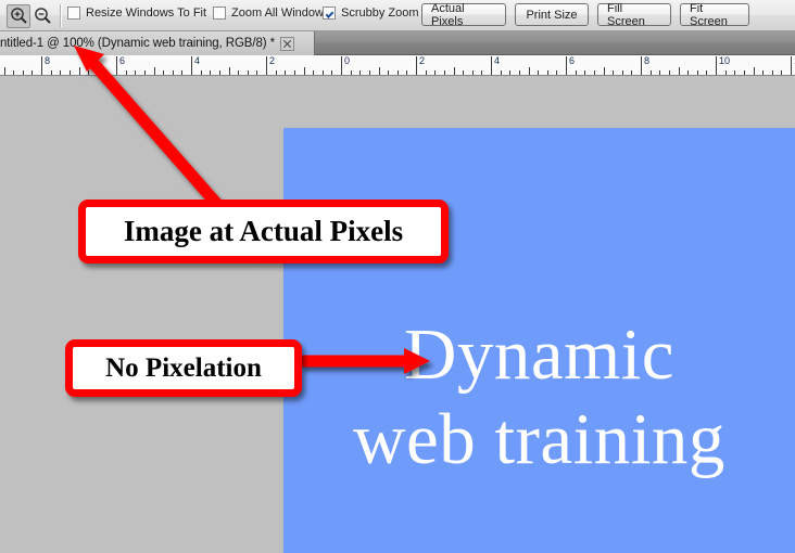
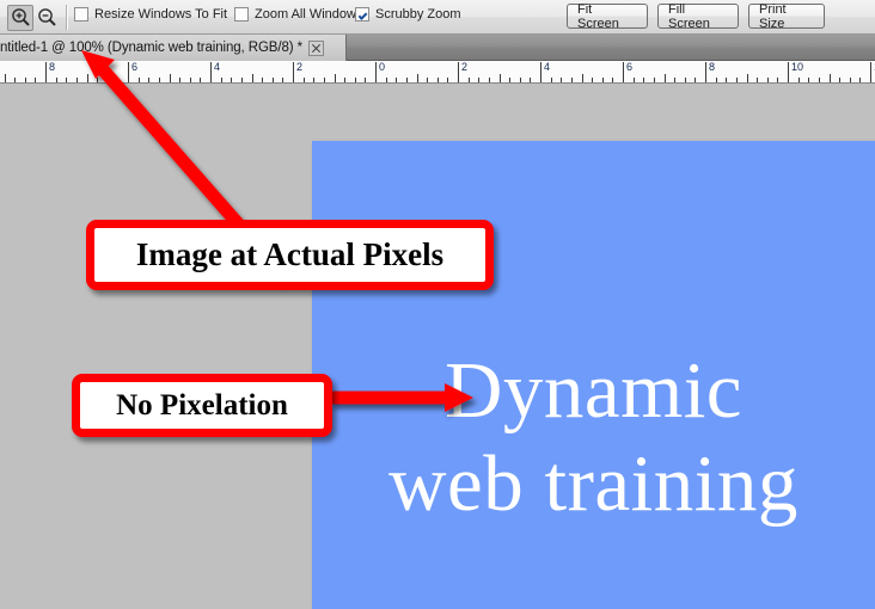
  Resize Windows To Fit
  Zoom All Window
  Scrubby Zoom
- Actual Pixels
- Print Size
+ Fit Screen
  Fill Screen
- Fit Screen
+ Print Size
  ntitled-1 @ 100% (Dynamic web training, RGB/8) *
  8
  6
  4
  2
  0
  2
  4
  6
  8
  10
  Dynamic
  web training
  Image at Actual Pixels
  No Pixelation
